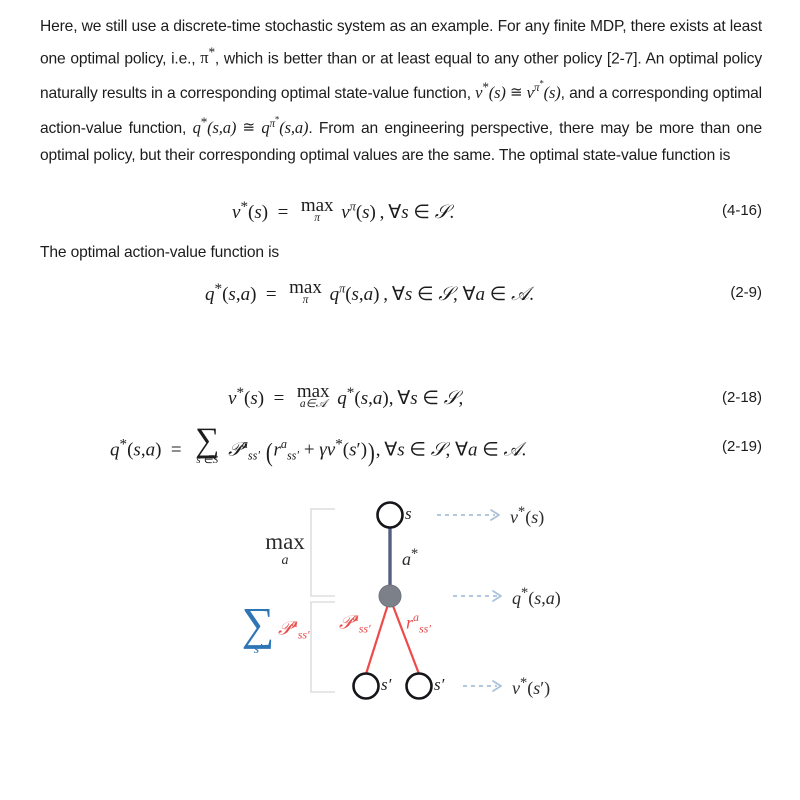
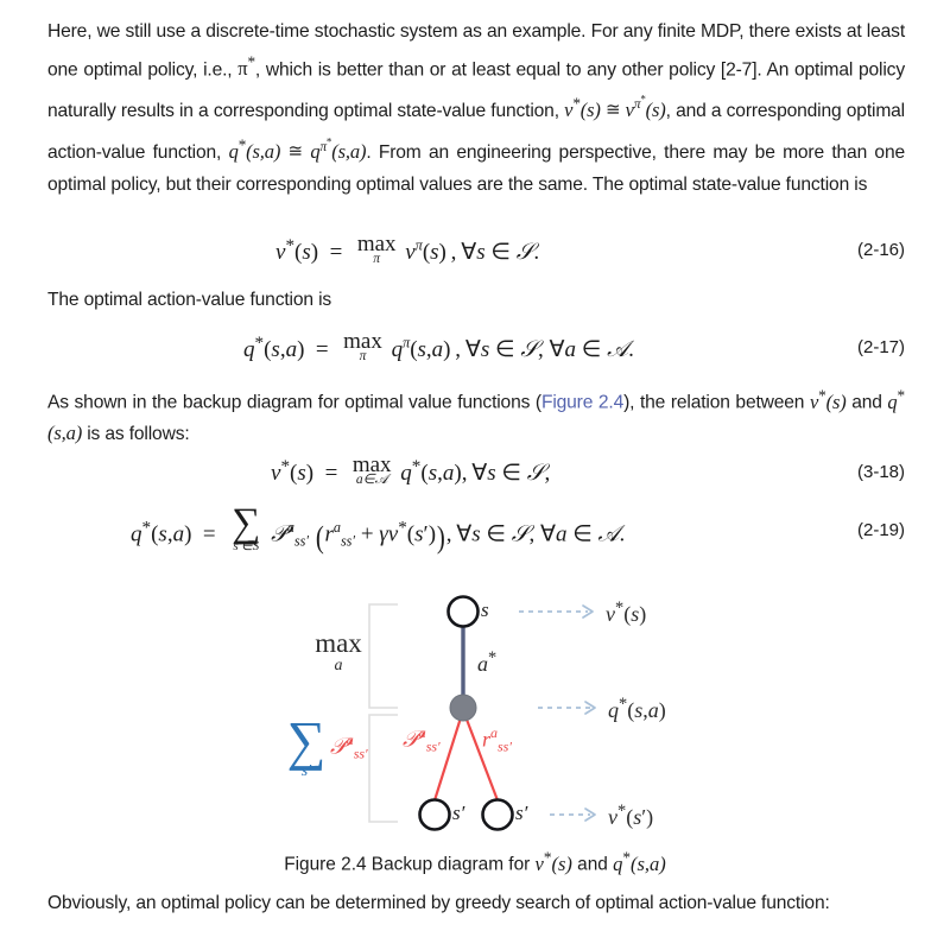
  Here, we still use a discrete-time stochastic system as an example. For any finite MDP, there exists at least one optimal policy, i.e., π*, which is better than or at least equal to any other policy [2-7]. An optimal policy naturally results in a corresponding optimal state-value function, v*(s) ≅ vπ*(s), and a corresponding optimal action-value function, q*(s,a) ≅ qπ*(s,a). From an engineering perspective, there may be more than one optimal policy, but their corresponding optimal values are the same. The optimal state-value function is
  v*(s) =
  max
  π
  vπ(s) , ∀s ∈ 𝒮.
- (4-16)
+ (2-16)
  The optimal action-value function is
  q*(s,a) =
  max
  π
  qπ(s,a) , ∀s ∈ 𝒮, ∀a ∈ 𝒜.
- (2-9)
+ (2-17)
+ As shown in the backup diagram for optimal value functions (Figure 2.4), the relation between v*(s) and q*(s,a) is as follows:
  v*(s) =
  max
  a∈𝒜
  q*(s,a), ∀s ∈ 𝒮,
- (2-18)
+ (3-18)
  q*(s,a) =
  ∑
  s′∈S
  𝒫ass′ (rass′ + γv*(s′)), ∀s ∈ 𝒮, ∀a ∈ 𝒜.
  (2-19)
  s
  s′
  s′
  a*
  𝒫ass′
  rass′
  max
  a
  ∑
  s′
  𝒫ass′
  v*(s)
  q*(s,a)
  v*(s′)
+ Figure 2.4 Backup diagram for v*(s) and q*(s,a)
+ Obviously, an optimal policy can be determined by greedy search of optimal action-value function:
